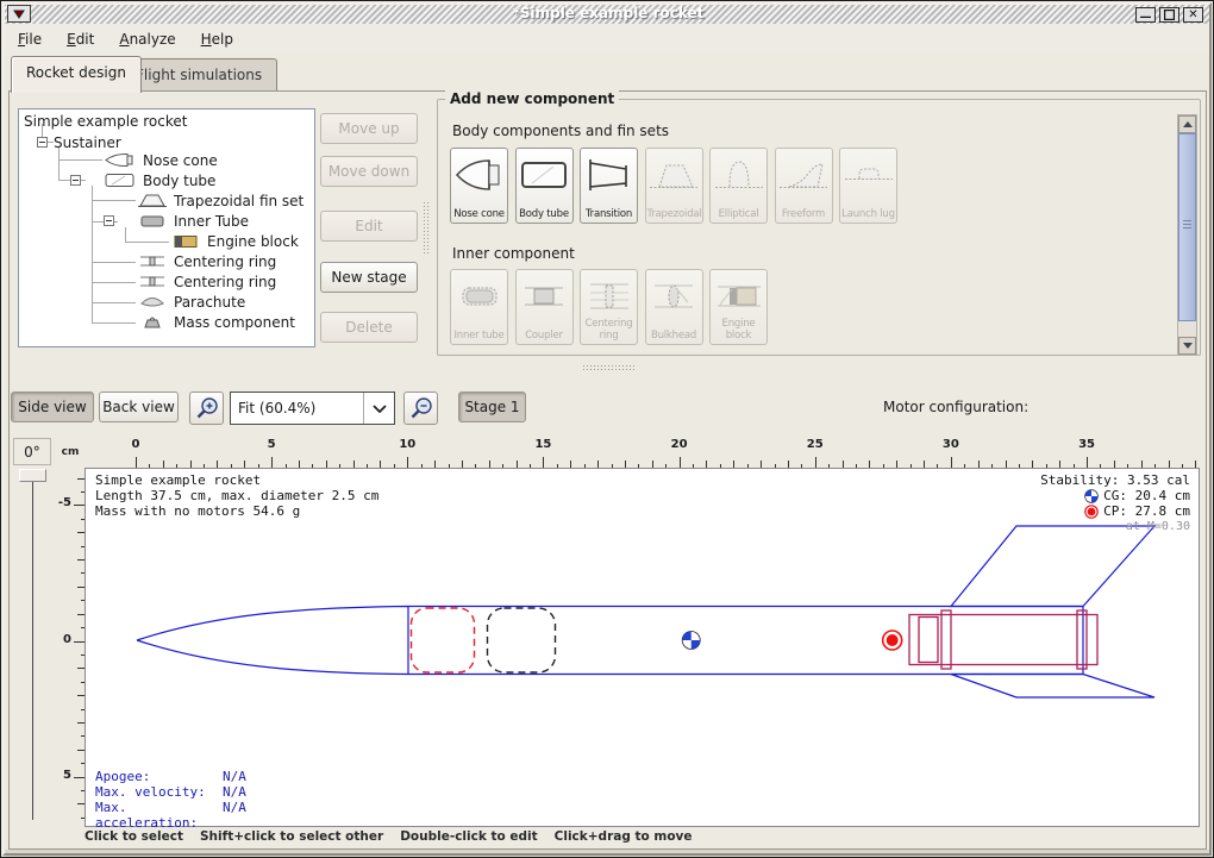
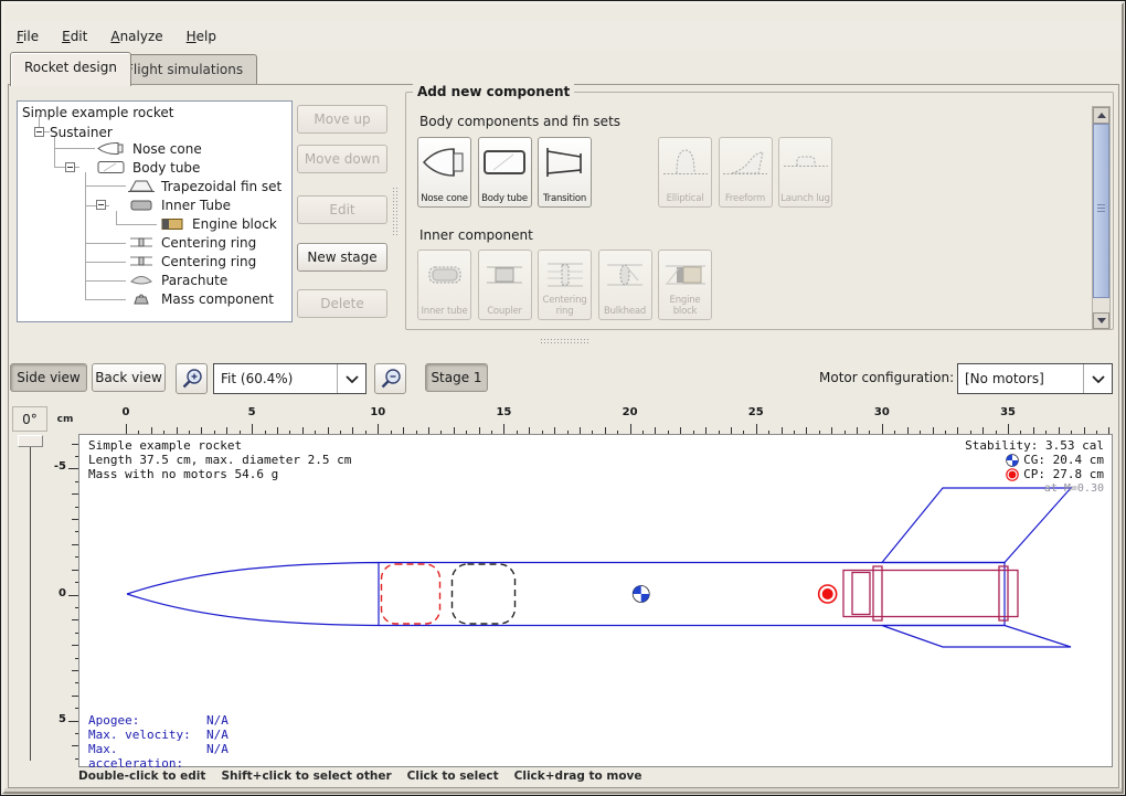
- *Simple example rocket
- —
- ✕
  File
  Edit
  Analyze
  Help
  Rocket design
  light simulations
  Simple example rocket
  Sustainer
  Nose cone
  Body tube
  Trapezoidal fin set
  Inner Tube
  Engine block
  Centering ring
  Centering ring
  Parachute
  Mass component
  Move up
  Move down
  Edit
  New stage
  Delete
  Add new component
  Body components and fin sets
  Nose cone
  Body tube
  Transition
- Trapezoidal
  Elliptical
  Freeform
  Launch lug
  Inner component
  Inner tube
  Coupler
  Centering ring
  Bulkhead
  Engine block
  Side view
  Back view
  Fit (60.4%)
  Stage 1
  Motor configuration:
+ [No motors]
  0°
  cm
  0
  5
  10
  15
  20
  25
  30
  35
  -5
  0
  5
  Simple example rocket
  Length 37.5 cm, max. diameter 2.5 cm
  Mass with no motors 54.6 g
  Stability: 3.53 cal
  CG: 20.4 cm
  CP: 27.8 cm
  at M=0.30
  Apogee:
  N/A
  Max. velocity:
  N/A
  Max. acceleration:
  N/A
- Click to select
+ Double-click to edit
  Shift+click to select other
- Double-click to edit
+ Click to select
  Click+drag to move
